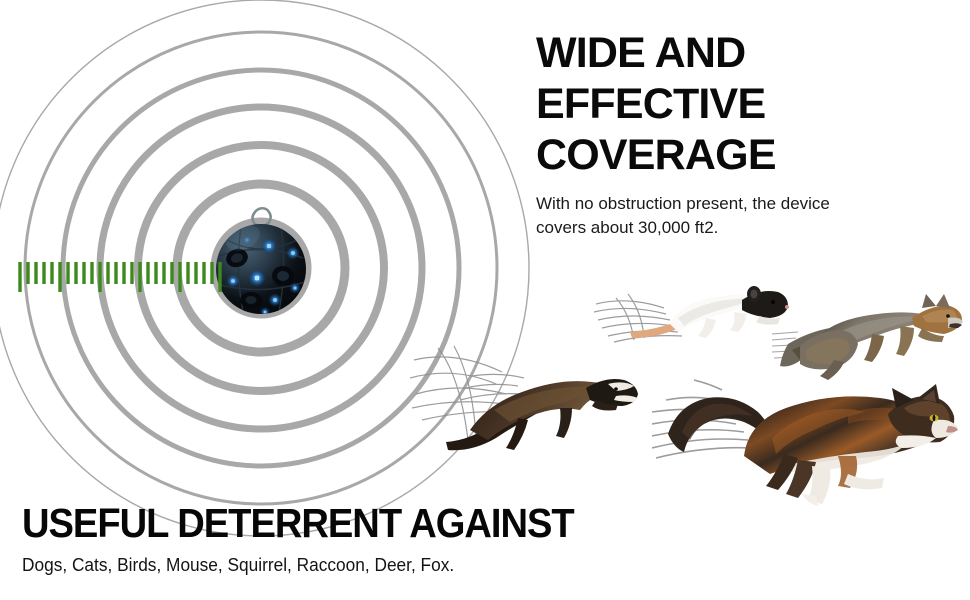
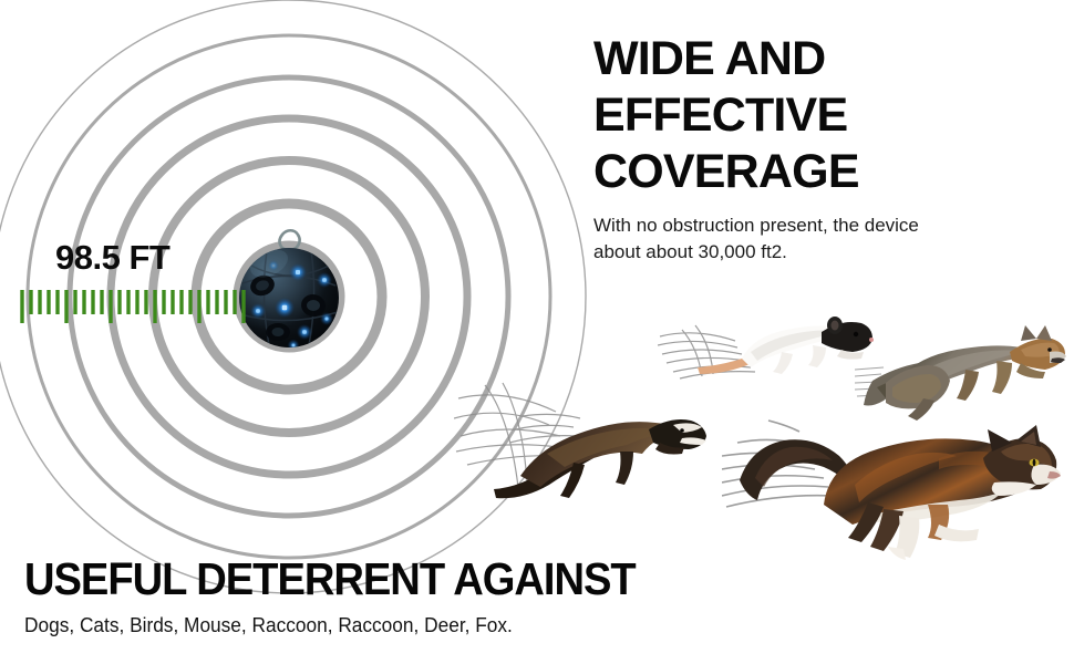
+ 98.5 FT
  WIDE AND
  EFFECTIVE
  COVERAGE
- With no obstruction present, the device covers about 30,000 ft2.
+ With no obstruction present, the device about about 30,000 ft2.
  USEFUL DETERRENT AGAINST
- Dogs, Cats, Birds, Mouse, Squirrel, Raccoon, Deer, Fox.
+ Dogs, Cats, Birds, Mouse, Raccoon, Raccoon, Deer, Fox.
